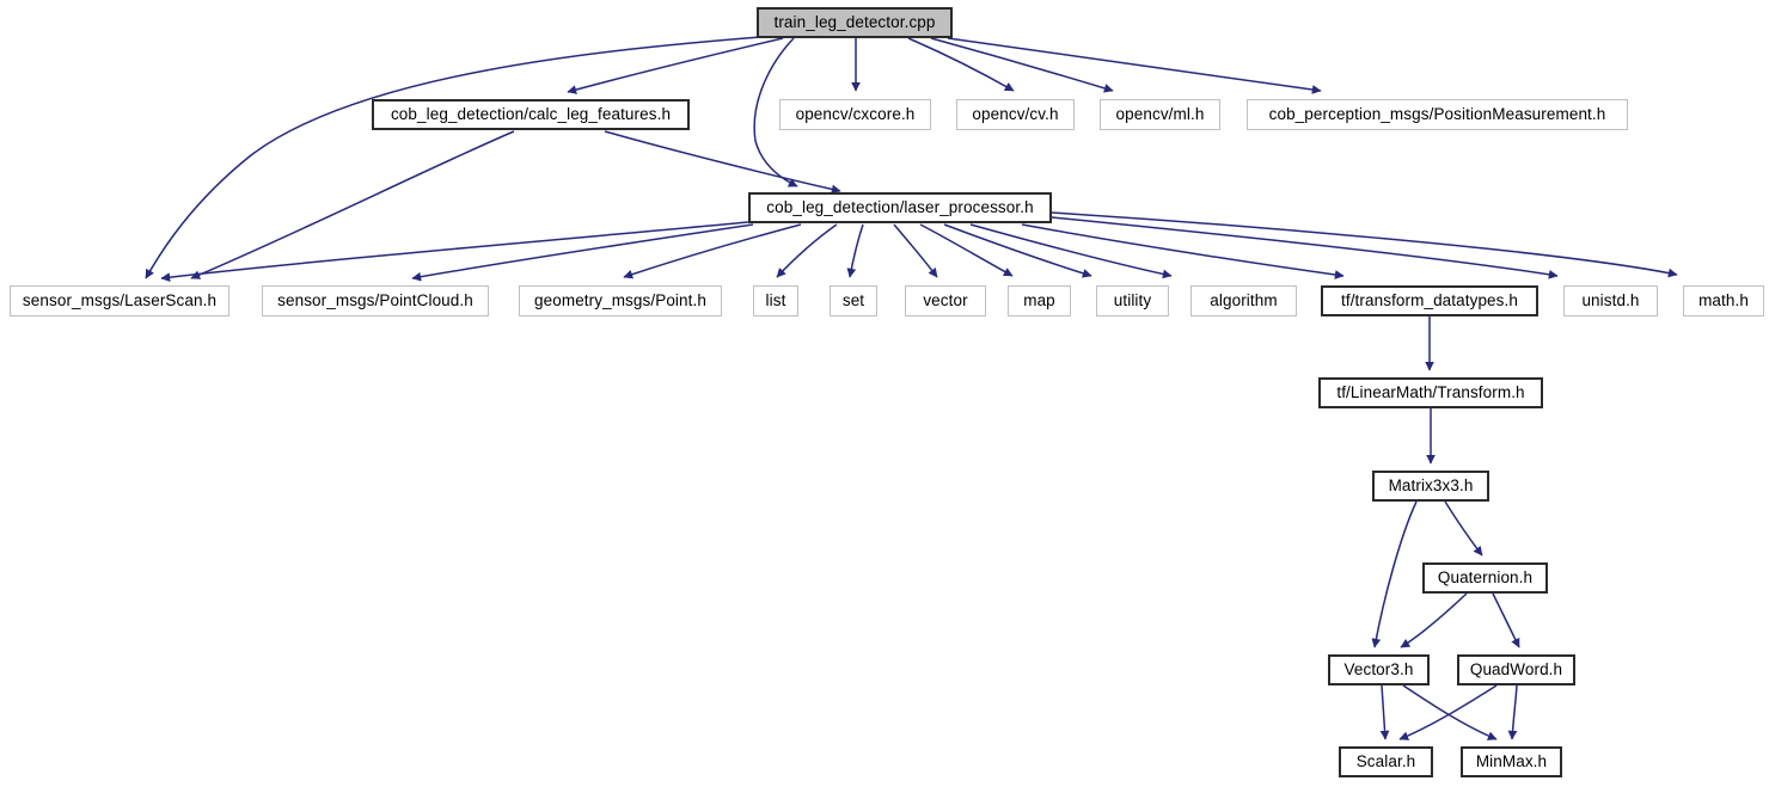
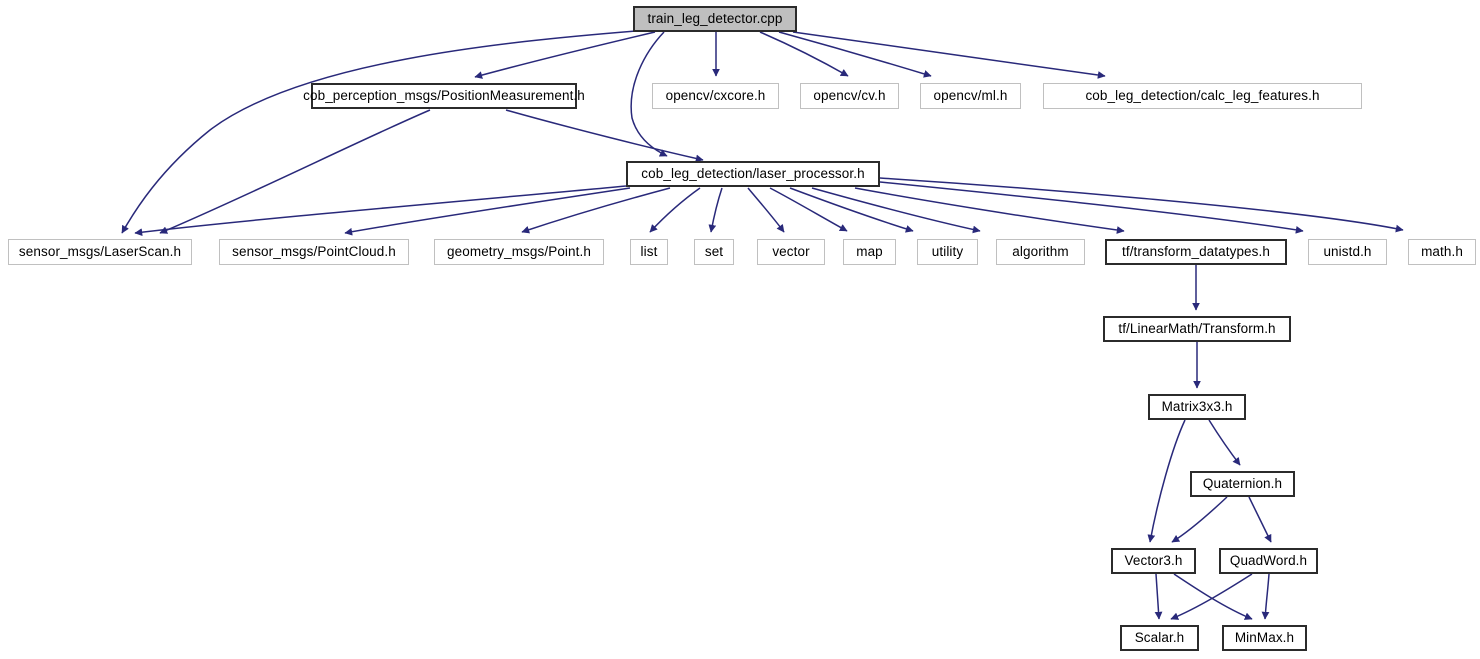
  train_leg_detector.cpp
- cob_leg_detection/calc_leg_features.h
+ cob_perception_msgs/PositionMeasurement.h
  opencv/cxcore.h
  opencv/cv.h
  opencv/ml.h
- cob_perception_msgs/PositionMeasurement.h
+ cob_leg_detection/calc_leg_features.h
  cob_leg_detection/laser_processor.h
  sensor_msgs/LaserScan.h
  sensor_msgs/PointCloud.h
  geometry_msgs/Point.h
  list
  set
  vector
  map
  utility
  algorithm
  tf/transform_datatypes.h
  unistd.h
  math.h
  tf/LinearMath/Transform.h
  Matrix3x3.h
  Quaternion.h
  Vector3.h
  QuadWord.h
  Scalar.h
  MinMax.h
